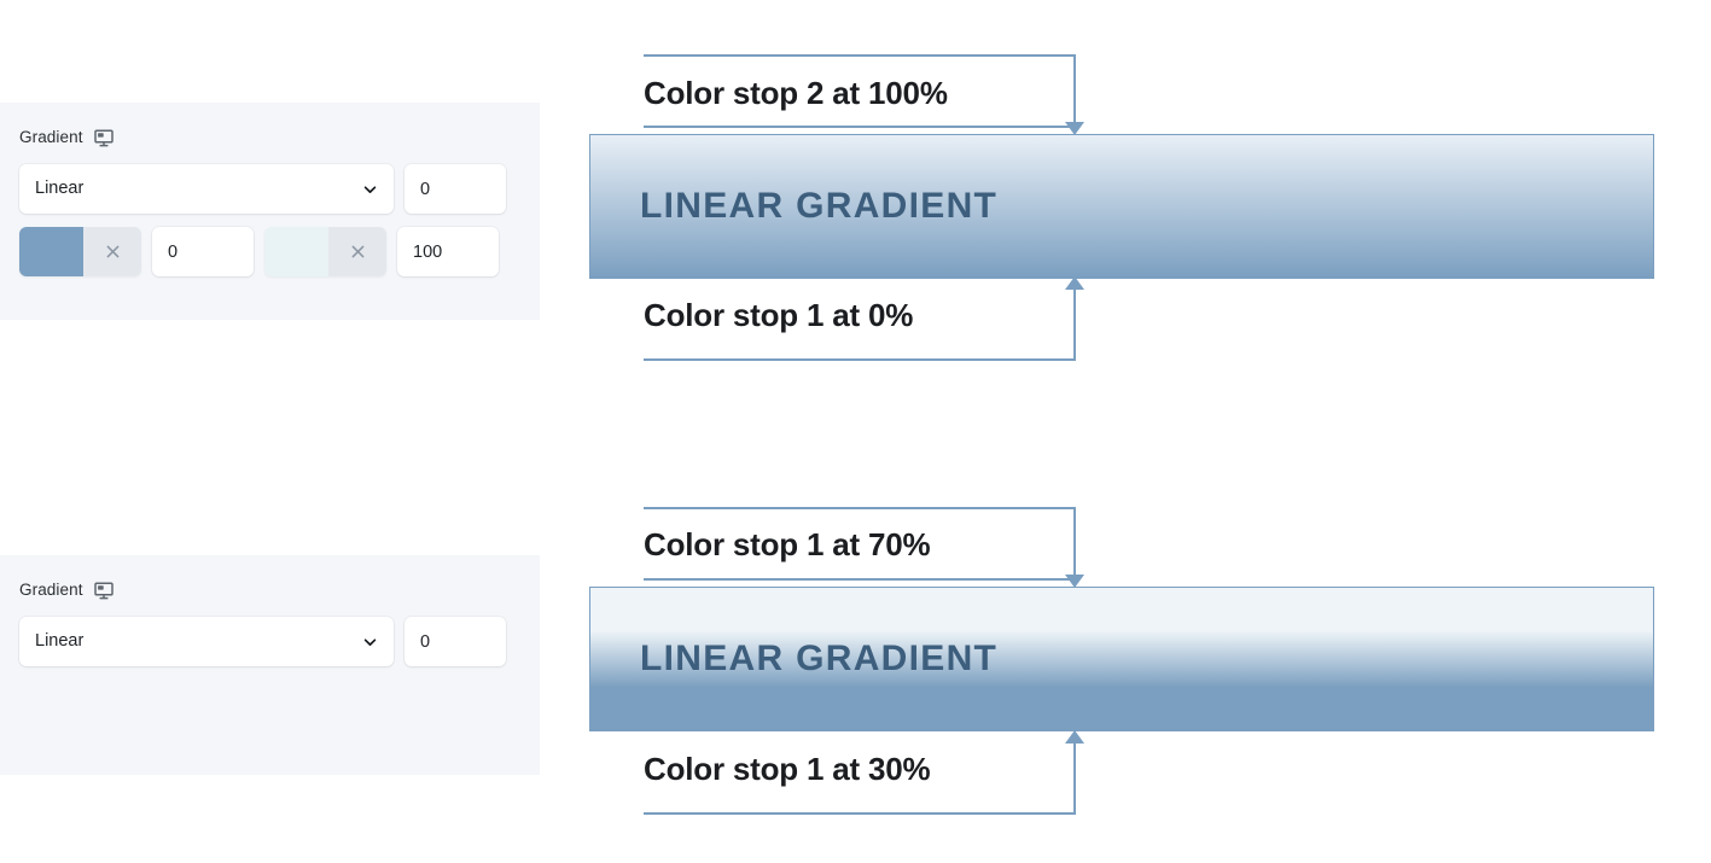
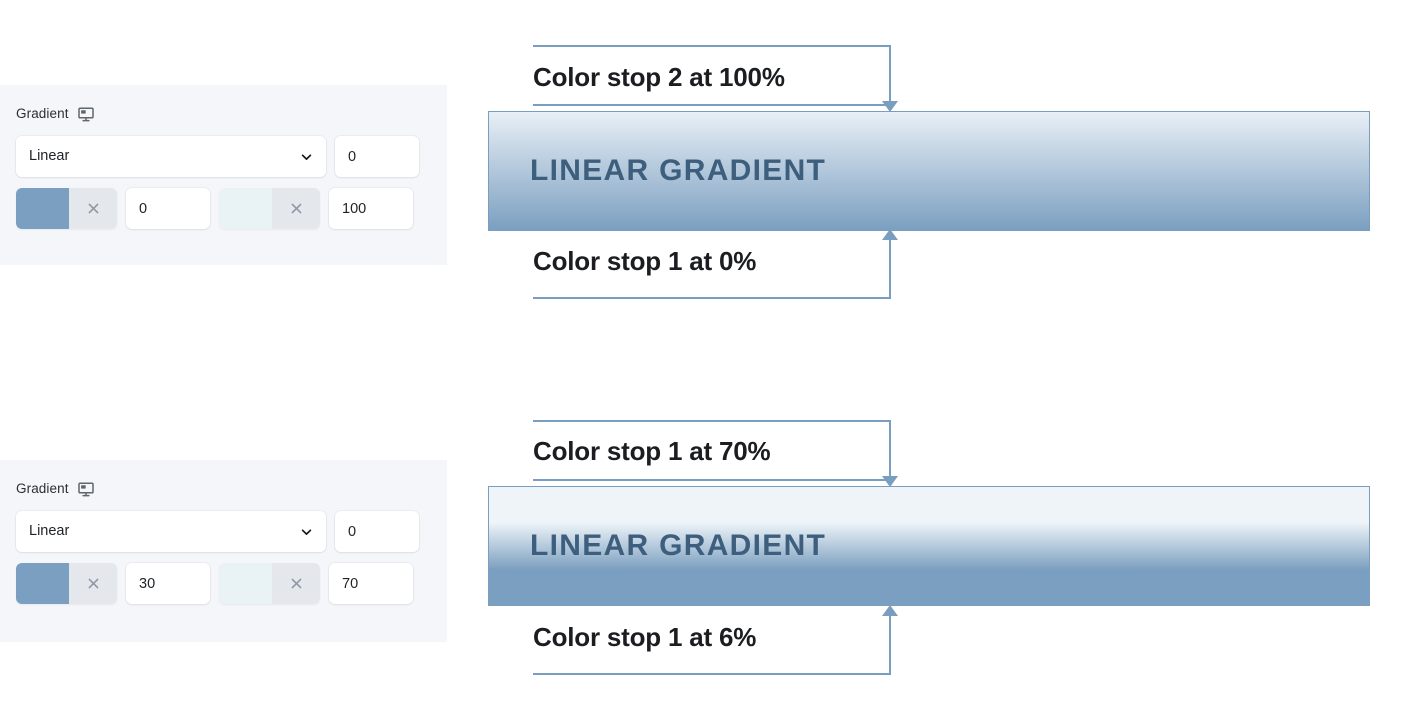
  Gradient
  Linear
  0
  0
  100
  Gradient
  Linear
  0
+ 30
+ 70
  Color stop 2 at 100%
  LINEAR GRADIENT
  Color stop 1 at 0%
  Color stop 1 at 70%
  LINEAR GRADIENT
- Color stop 1 at 30%
+ Color stop 1 at 6%
